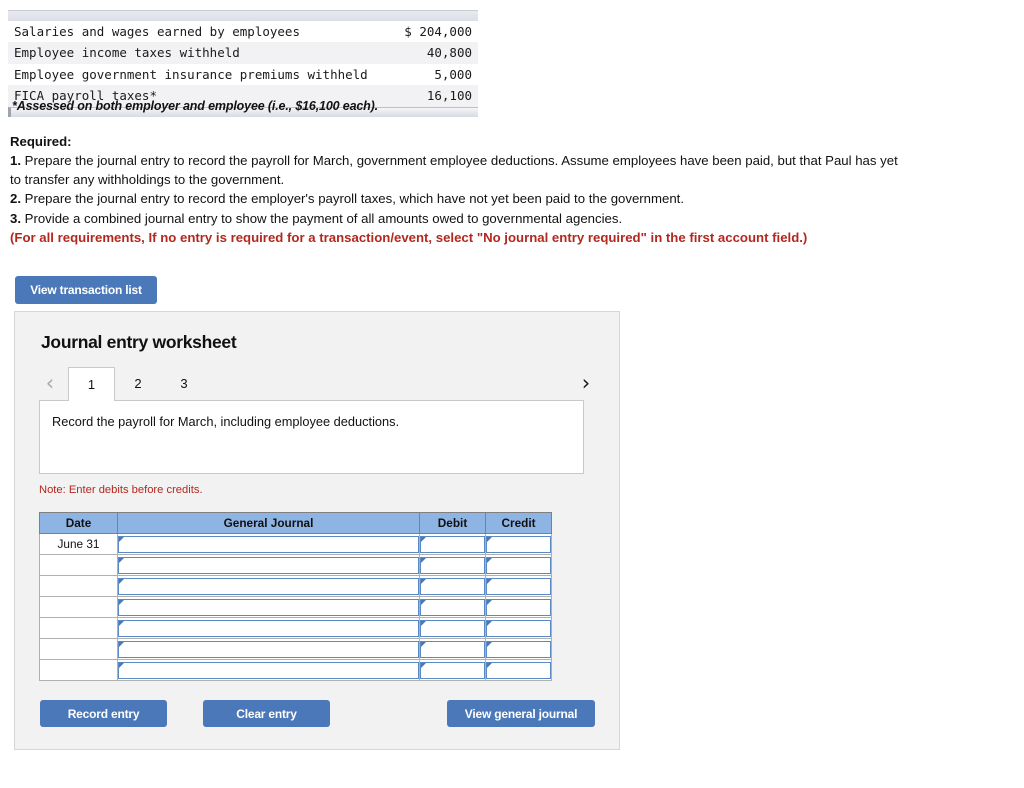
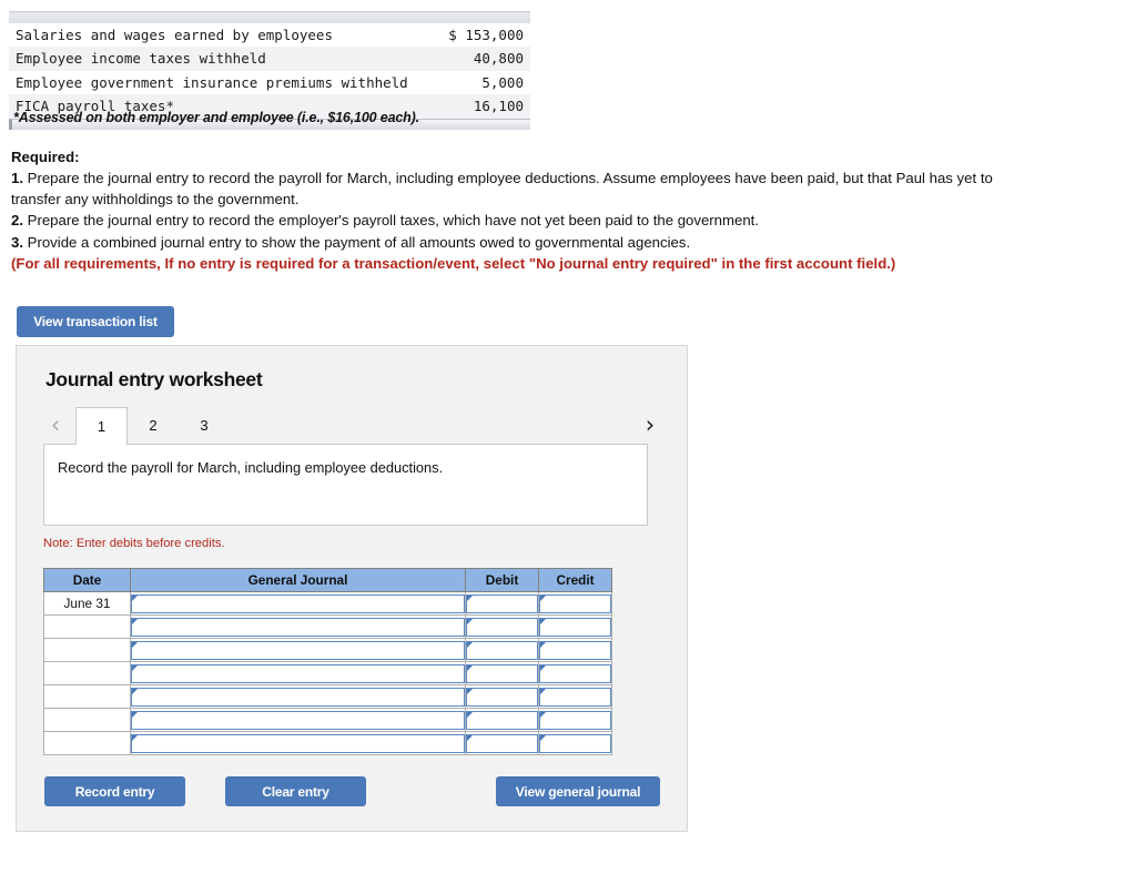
- Salaries and wages earned by employees	$ 204,000
+ Salaries and wages earned by employees	$ 153,000
  Employee income taxes withheld	40,800
  Employee government insurance premiums withheld	5,000
  FICA payroll taxes*	16,100
  *Assessed on both employer and employee (i.e., $16,100 each).
  Required:
- 1. Prepare the journal entry to record the payroll for March, government employee deductions. Assume employees have been paid, but that Paul has yet to transfer any withholdings to the government.
+ 1. Prepare the journal entry to record the payroll for March, including employee deductions. Assume employees have been paid, but that Paul has yet to transfer any withholdings to the government.
  2. Prepare the journal entry to record the employer's payroll taxes, which have not yet been paid to the government.
  3. Provide a combined journal entry to show the payment of all amounts owed to governmental agencies.
  (For all requirements, If no entry is required for a transaction/event, select "No journal entry required" in the first account field.)
  View transaction list
  Journal entry worksheet
  ‹
  1
  2
  3
  ›
  Record the payroll for March, including employee deductions.
  Note: Enter debits before credits.
  Date	General Journal	Debit	Credit
  June 31
  Record entry
  Clear entry
  View general journal
